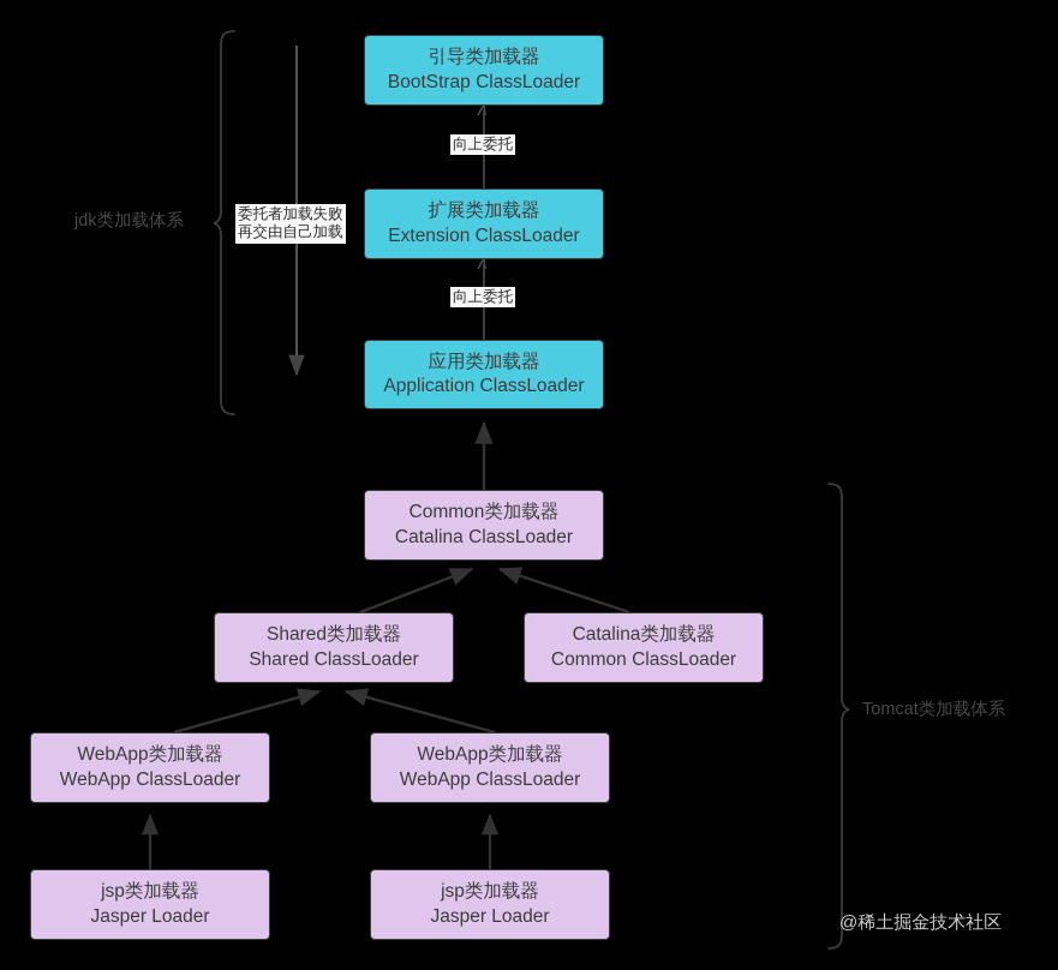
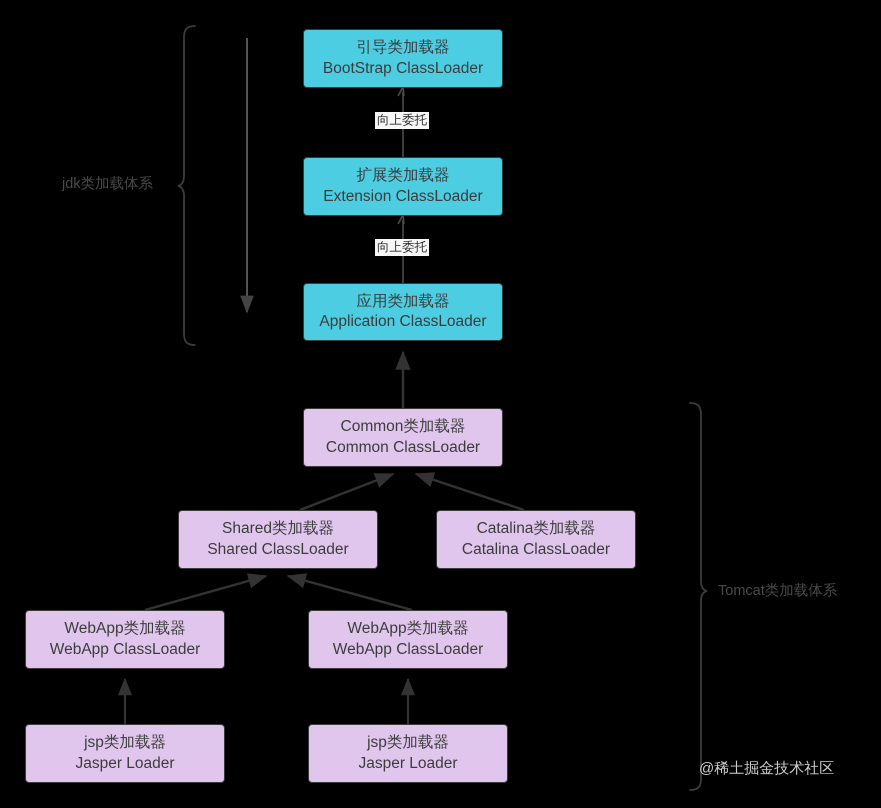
  引导类加载器
  BootStrap ClassLoader
  扩展类加载器
  Extension ClassLoader
  应用类加载器
  Application ClassLoader
  Common类加载器
- Catalina ClassLoader
+ Common ClassLoader
  Shared类加载器
  Shared ClassLoader
  Catalina类加载器
- Common ClassLoader
+ Catalina ClassLoader
  WebApp类加载器
  WebApp ClassLoader
  WebApp类加载器
  WebApp ClassLoader
  jsp类加载器
  Jasper Loader
  jsp类加载器
  Jasper Loader
  向上委托
  向上委托
- 委托者加载失败
- 再交由自己加载
  jdk类加载体系
  Tomcat类加载体系
  @稀土掘金技术社区
